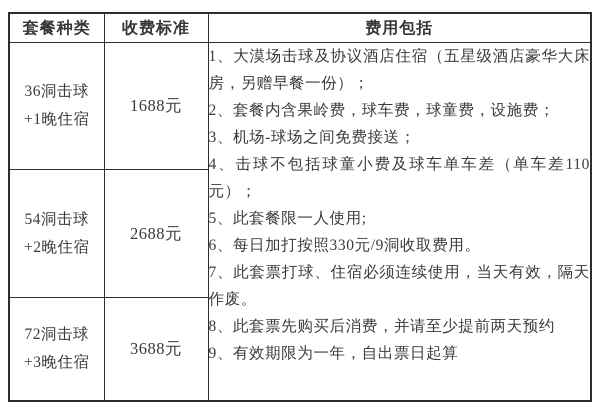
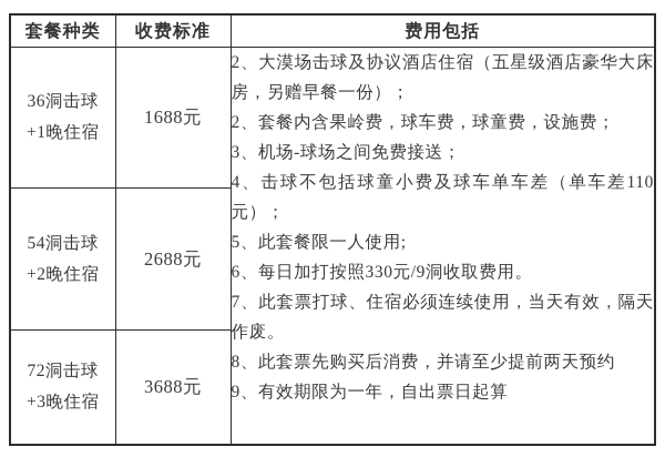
  套餐种类	收费标准	费用包括
- 36洞击球 +1晚住宿	1688元	1、大漠场击球及协议酒店住宿（五星级酒店豪华大床房，另赠早餐一份）； 2、套餐内含果岭费，球车费，球童费，设施费； 3、机场-球场之间免费接送； 4、击球不包括球童小费及球车单车差（单车差110元）； 5、此套餐限一人使用; 6、每日加打按照330元/9洞收取费用。 7、此套票打球、住宿必须连续使用，当天有效，隔天作废。 8、此套票先购买后消费，并请至少提前两天预约 9、有效期限为一年，自出票日起算
+ 36洞击球 +1晚住宿	1688元	2、大漠场击球及协议酒店住宿（五星级酒店豪华大床房，另赠早餐一份）； 2、套餐内含果岭费，球车费，球童费，设施费； 3、机场-球场之间免费接送； 4、击球不包括球童小费及球车单车差（单车差110元）； 5、此套餐限一人使用; 6、每日加打按照330元/9洞收取费用。 7、此套票打球、住宿必须连续使用，当天有效，隔天作废。 8、此套票先购买后消费，并请至少提前两天预约 9、有效期限为一年，自出票日起算
  54洞击球 +2晚住宿	2688元
  72洞击球 +3晚住宿	3688元
